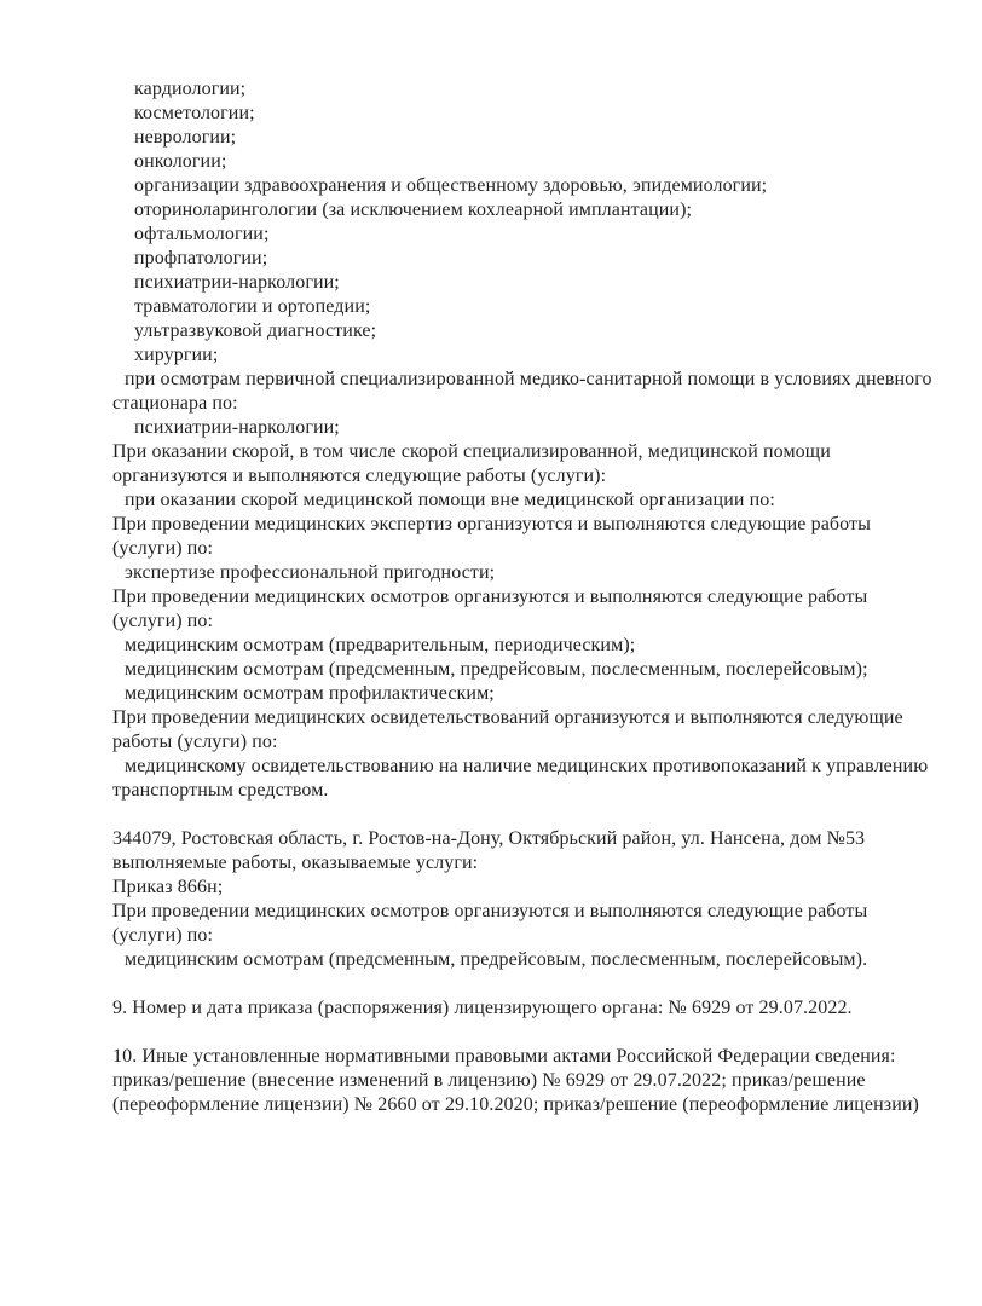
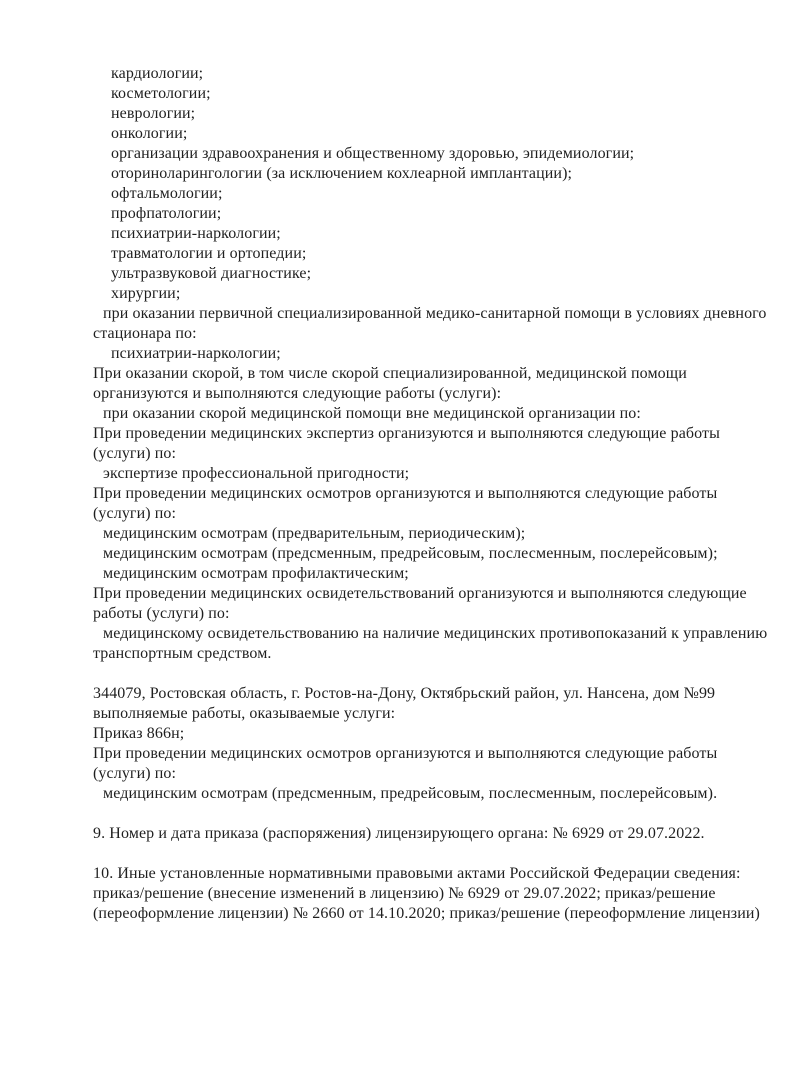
  кардиологии;
  косметологии;
  неврологии;
  онкологии;
  организации здравоохранения и общественному здоровью, эпидемиологии;
  оториноларингологии (за исключением кохлеарной имплантации);
  офтальмологии;
  профпатологии;
  психиатрии-наркологии;
  травматологии и ортопедии;
  ультразвуковой диагностике;
  хирургии;
- при осмотрам первичной специализированной медико-санитарной помощи в условиях дневного
+ при оказании первичной специализированной медико-санитарной помощи в условиях дневного
  стационара по:
  психиатрии-наркологии;
  При оказании скорой, в том числе скорой специализированной, медицинской помощи
  организуются и выполняются следующие работы (услуги):
  при оказании скорой медицинской помощи вне медицинской организации по:
  При проведении медицинских экспертиз организуются и выполняются следующие работы
  (услуги) по:
  экспертизе профессиональной пригодности;
  При проведении медицинских осмотров организуются и выполняются следующие работы
  (услуги) по:
  медицинским осмотрам (предварительным, периодическим);
  медицинским осмотрам (предсменным, предрейсовым, послесменным, послерейсовым);
  медицинским осмотрам профилактическим;
  При проведении медицинских освидетельствований организуются и выполняются следующие
  работы (услуги) по:
  медицинскому освидетельствованию на наличие медицинских противопоказаний к управлению
  транспортным средством.
- 344079, Ростовская область, г. Ростов-на-Дону, Октябрьский район, ул. Нансена, дом №53
+ 344079, Ростовская область, г. Ростов-на-Дону, Октябрьский район, ул. Нансена, дом №99
  выполняемые работы, оказываемые услуги:
  Приказ 866н;
  При проведении медицинских осмотров организуются и выполняются следующие работы
  (услуги) по:
  медицинским осмотрам (предсменным, предрейсовым, послесменным, послерейсовым).
  9. Номер и дата приказа (распоряжения) лицензирующего органа: № 6929 от 29.07.2022.
  10. Иные установленные нормативными правовыми актами Российской Федерации сведения:
  приказ/решение (внесение изменений в лицензию) № 6929 от 29.07.2022; приказ/решение
- (переоформление лицензии) № 2660 от 29.10.2020; приказ/решение (переоформление лицензии)
+ (переоформление лицензии) № 2660 от 14.10.2020; приказ/решение (переоформление лицензии)
